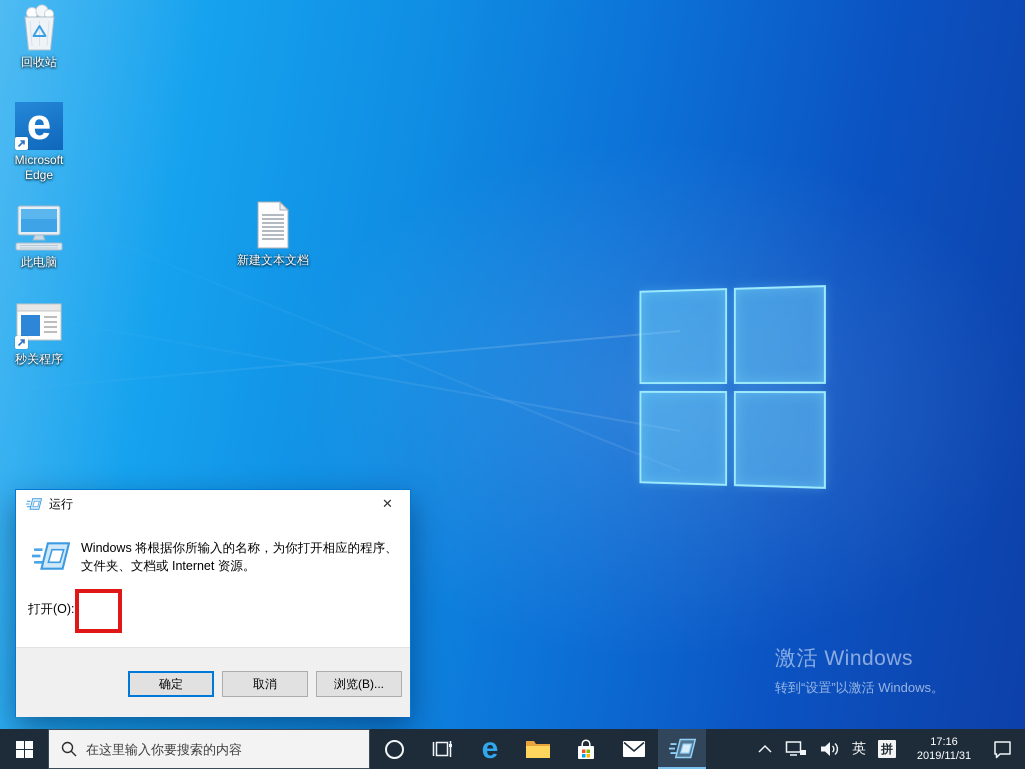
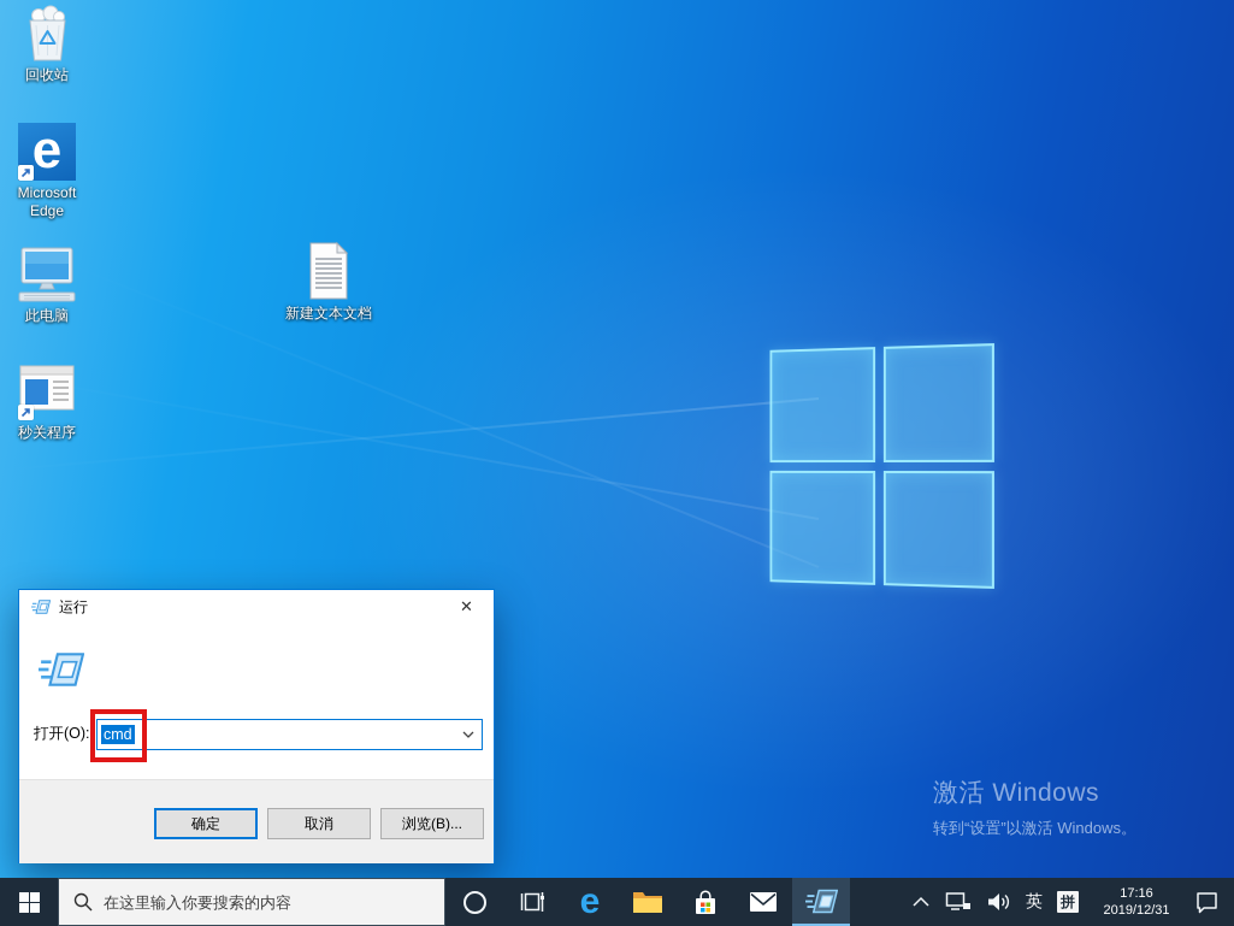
  回收站
  e
  Microsoft Edge
  此电脑
  秒关程序
  新建文本文档
  激活 Windows
  转到“设置”以激活 Windows。
  运行
  ✕
- Windows 将根据你所输入的名称，为你打开相应的程序、
- 文件夹、文档或 Internet 资源。
  打开(O):
+ cmd
  确定
  取消
  浏览(B)...
  在这里输入你要搜索的内容
  e
  英
  拼
  17:16
- 2019/11/31
+ 2019/12/31
